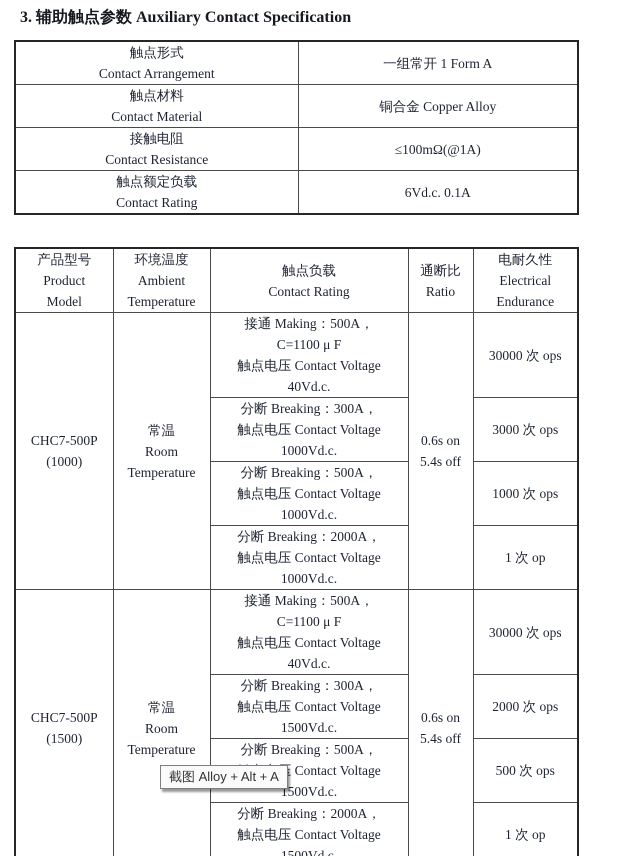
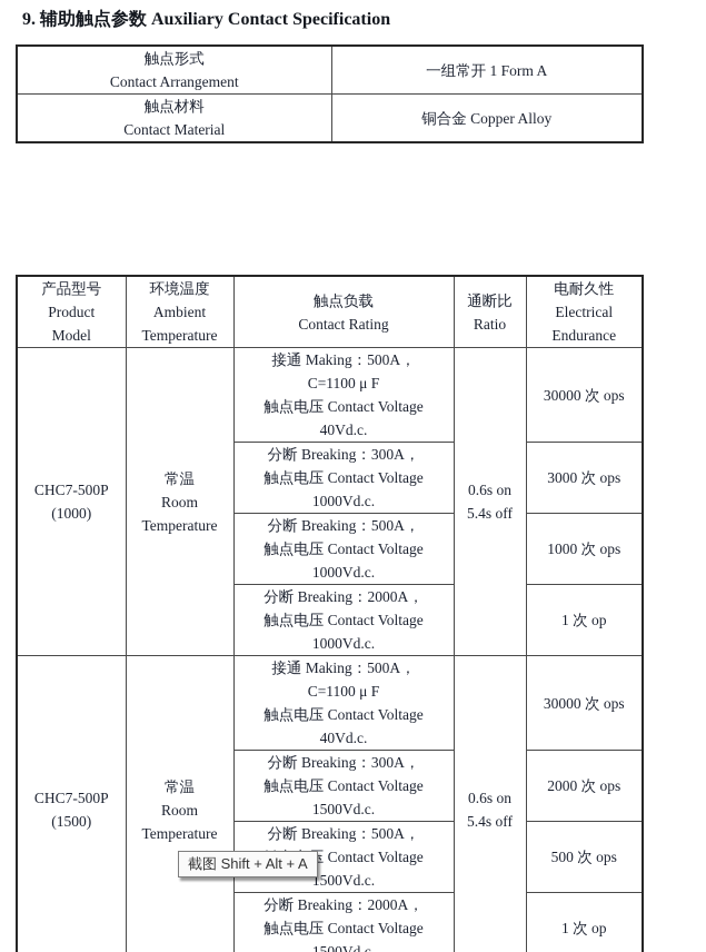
- 3. 辅助触点参数 Auxiliary Contact Specification
+ 9. 辅助触点参数 Auxiliary Contact Specification
  触点形式 Contact Arrangement	一组常开 1 Form A
  触点材料 Contact Material	铜合金 Copper Alloy
- 接触电阻 Contact Resistance	≤100mΩ(@1A)
- 触点额定负载 Contact Rating	6Vd.c. 0.1A
  产品型号 Product Model	环境温度 Ambient Temperature	触点负载 Contact Rating	通断比 Ratio	电耐久性 Electrical Endurance
  CHC7-500P (1000)	常温 Room Temperature	接通 Making：500A， C=1100 μ F 触点电压 Contact Voltage 40Vd.c.	0.6s on 5.4s off	30000 次 ops
  分断 Breaking：300A， 触点电压 Contact Voltage 1000Vd.c.	3000 次 ops
  分断 Breaking：500A， 触点电压 Contact Voltage 1000Vd.c.	1000 次 ops
  分断 Breaking：2000A， 触点电压 Contact Voltage 1000Vd.c.	1 次 op
  CHC7-500P (1500)	常温 Room Temperature	接通 Making：500A， C=1100 μ F 触点电压 Contact Voltage 40Vd.c.	0.6s on 5.4s off	30000 次 ops
  分断 Breaking：300A， 触点电压 Contact Voltage 1500Vd.c.	2000 次 ops
  分断 Breaking：500A， Contact Voltage 1500Vd.c.	500 次 ops
  分断 Breaking：2000A， 触点电压 Contact Voltage	1 次 op
- 截图 Alloy + Alt + A
+ 截图 Shift + Alt + A
